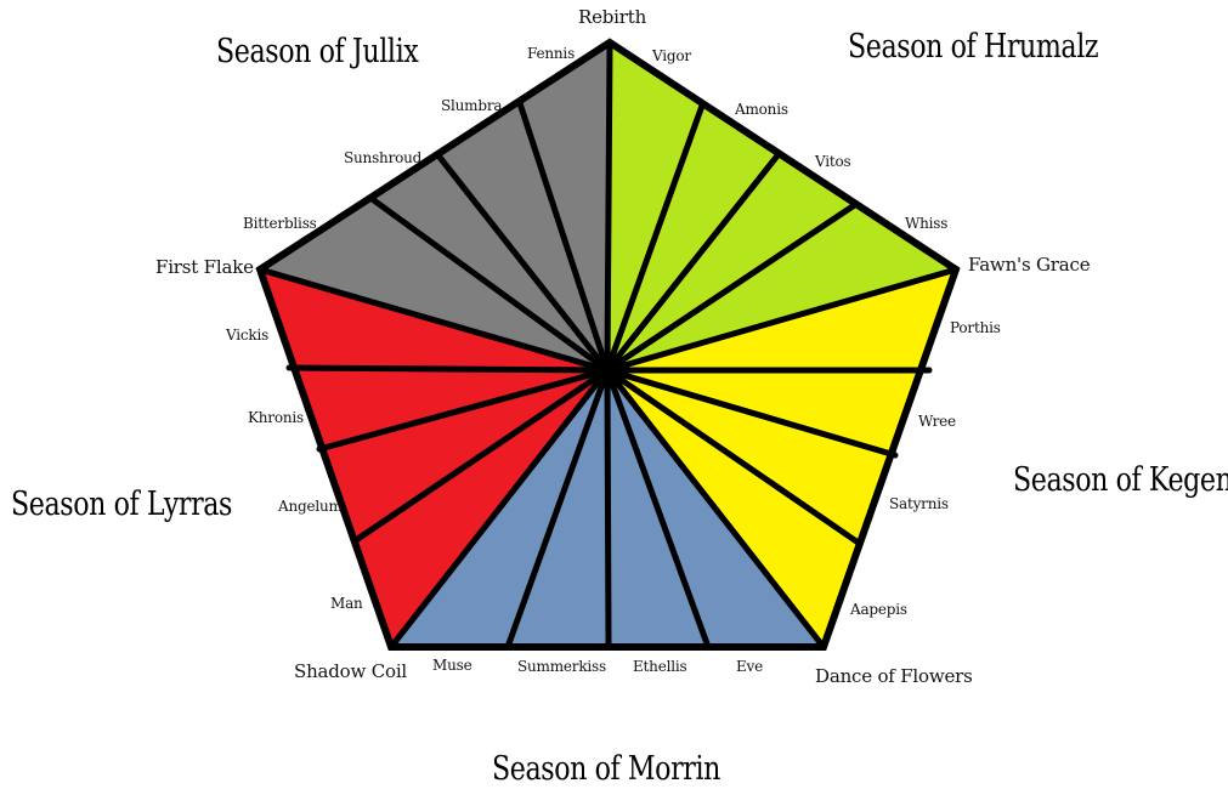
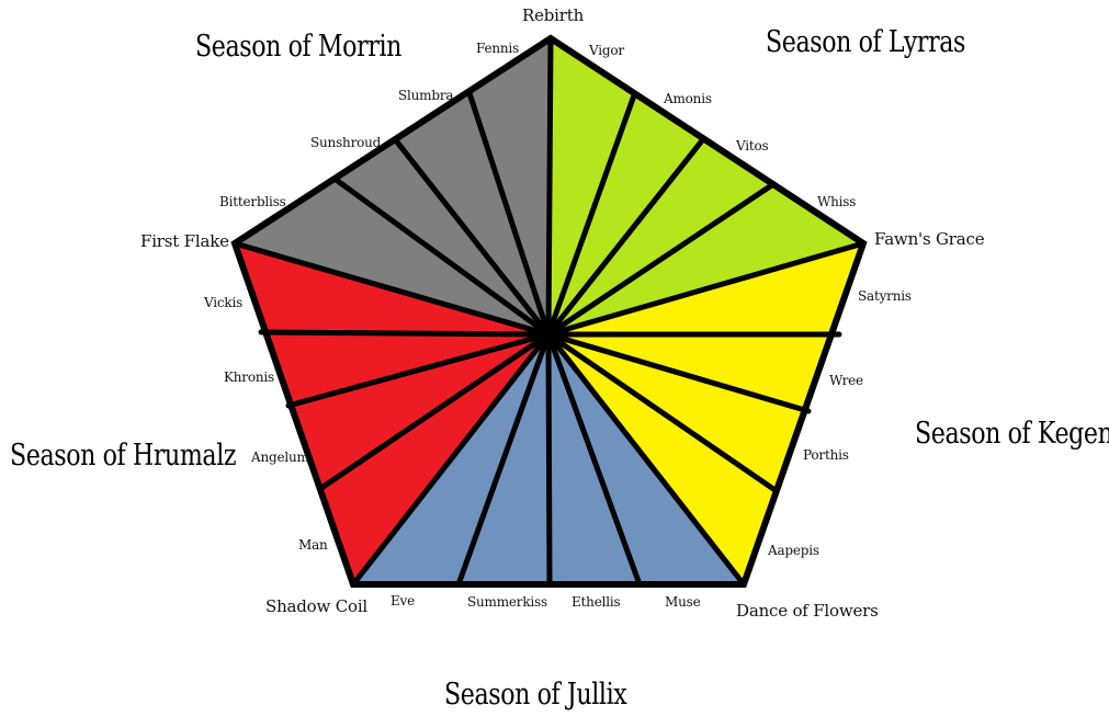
- Season of Jullix
+ Season of Morrin
- Season of Hrumalz
+ Season of Lyrras
  Season of Kegen
- Season of Morrin
+ Season of Jullix
- Season of Lyrras
+ Season of Hrumalz
  Rebirth
  Fawn's Grace
  Dance of Flowers
  Shadow Coil
  First Flake
  Vigor
  Amonis
  Vitos
  Whiss
- Porthis
+ Satyrnis
  Wree
- Satyrnis
+ Porthis
  Aapepis
- Muse
+ Eve
  Summerkiss
  Ethellis
- Eve
+ Muse
  Man
  Angelum
  Khronis
  Vickis
  Bitterbliss
  Sunshroud
  Slumbra
  Fennis
